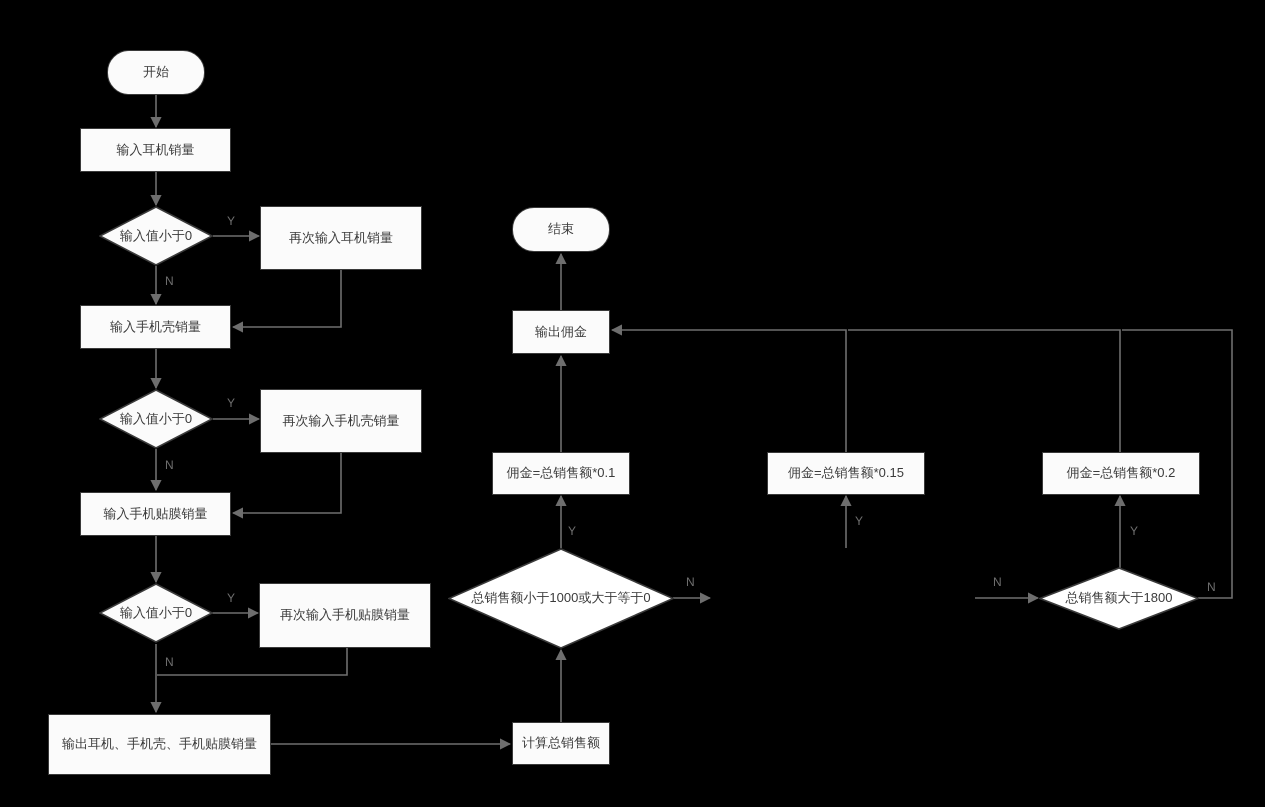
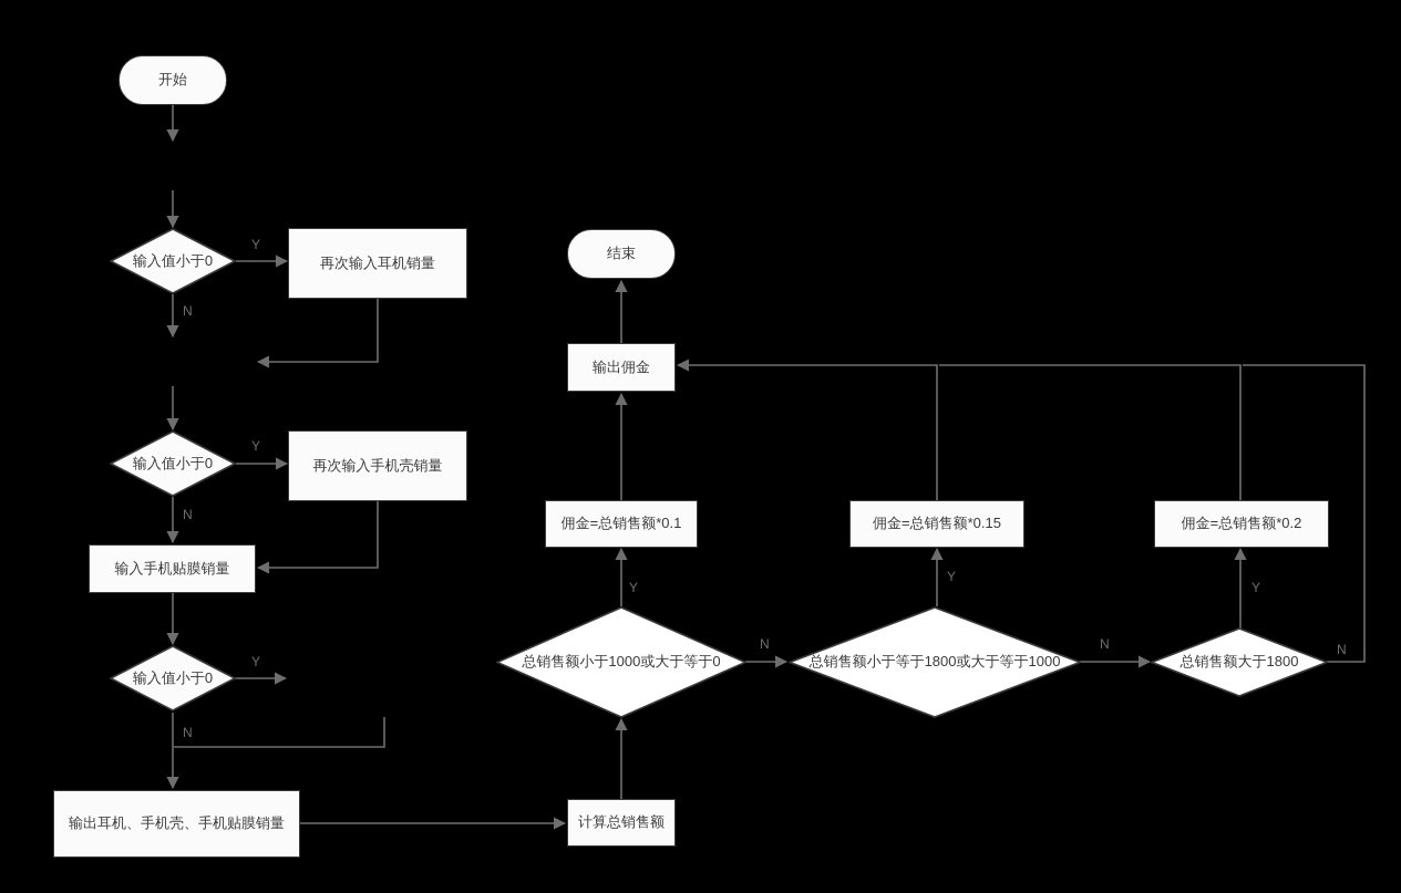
  开始
- 输入耳机销量
  输入值小于0
  再次输入耳机销量
- 输入手机壳销量
  输入值小于0
  再次输入手机壳销量
  输入手机贴膜销量
  输入值小于0
- 再次输入手机贴膜销量
  输出耳机、手机壳、手机贴膜销量
  计算总销售额
  总销售额小于1000或大于等于0
+ 总销售额小于等于1800或大于等于1000
  总销售额大于1800
  佣金=总销售额*0.1
  佣金=总销售额*0.15
  佣金=总销售额*0.2
  输出佣金
  结束
  Y
  N
  Y
  N
  Y
  N
  Y
  N
  Y
  N
  Y
  N
